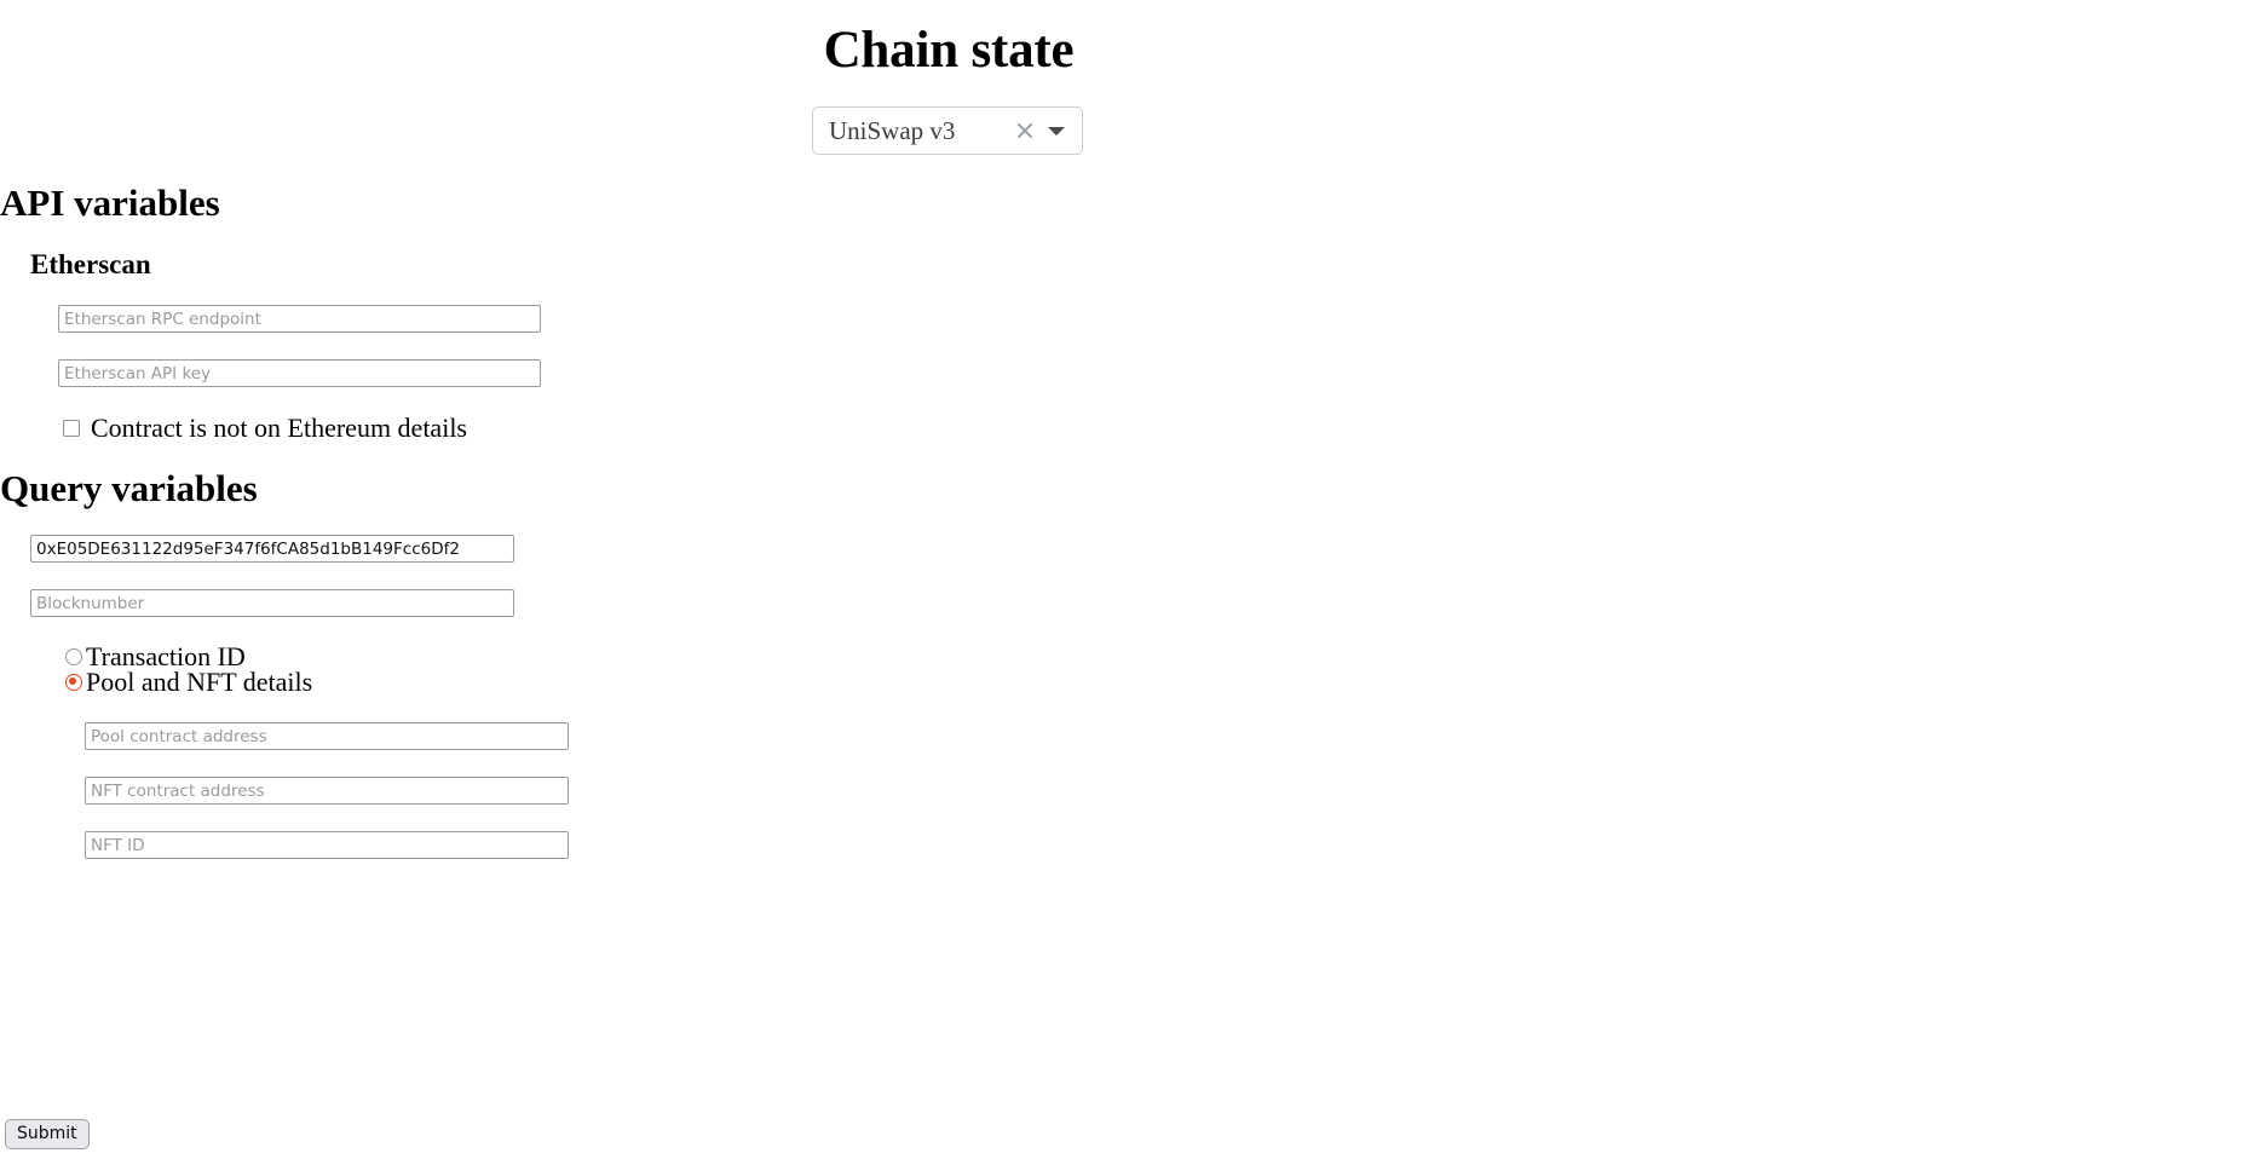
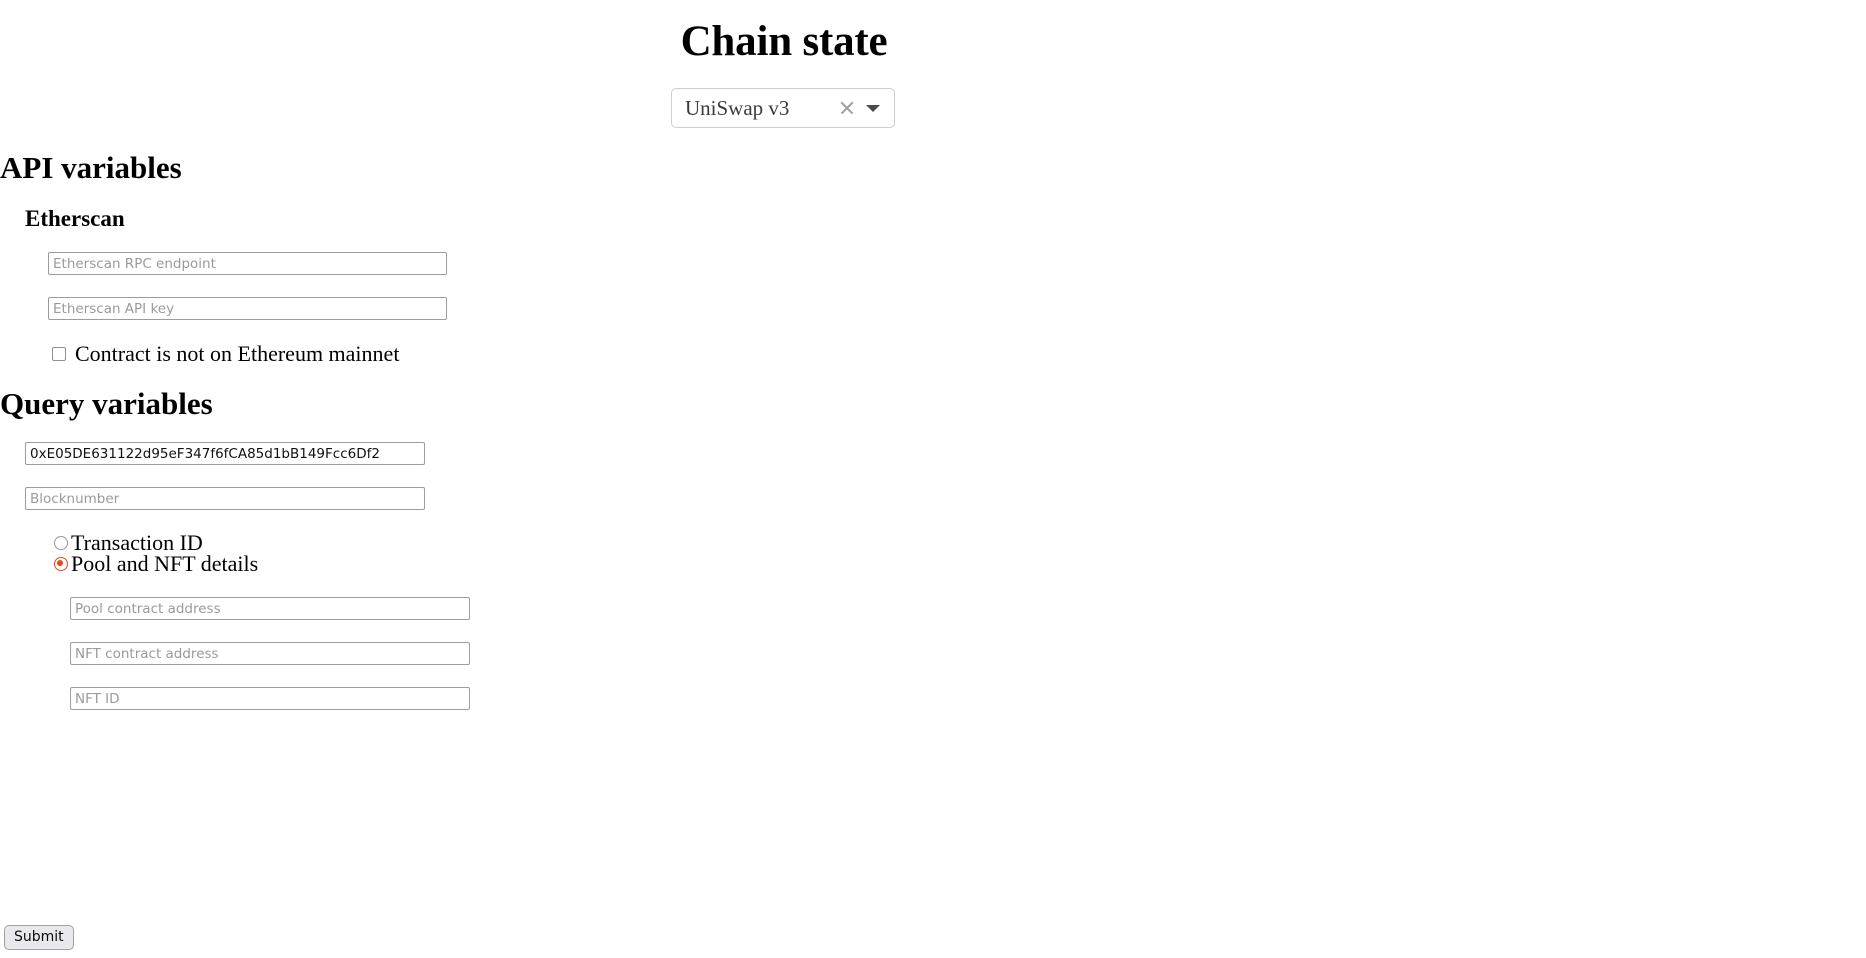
  Chain state
  UniSwap v3
  API variables
  Etherscan
  Etherscan RPC endpoint
  Etherscan API key
- Contract is not on Ethereum details
+ Contract is not on Ethereum mainnet
  Query variables
  0xE05DE631122d95eF347f6fCA85d1bB149Fcc6Df2
  Blocknumber
  Transaction ID
  Pool and NFT details
  Pool contract address
  NFT contract address
  NFT ID
  Submit
